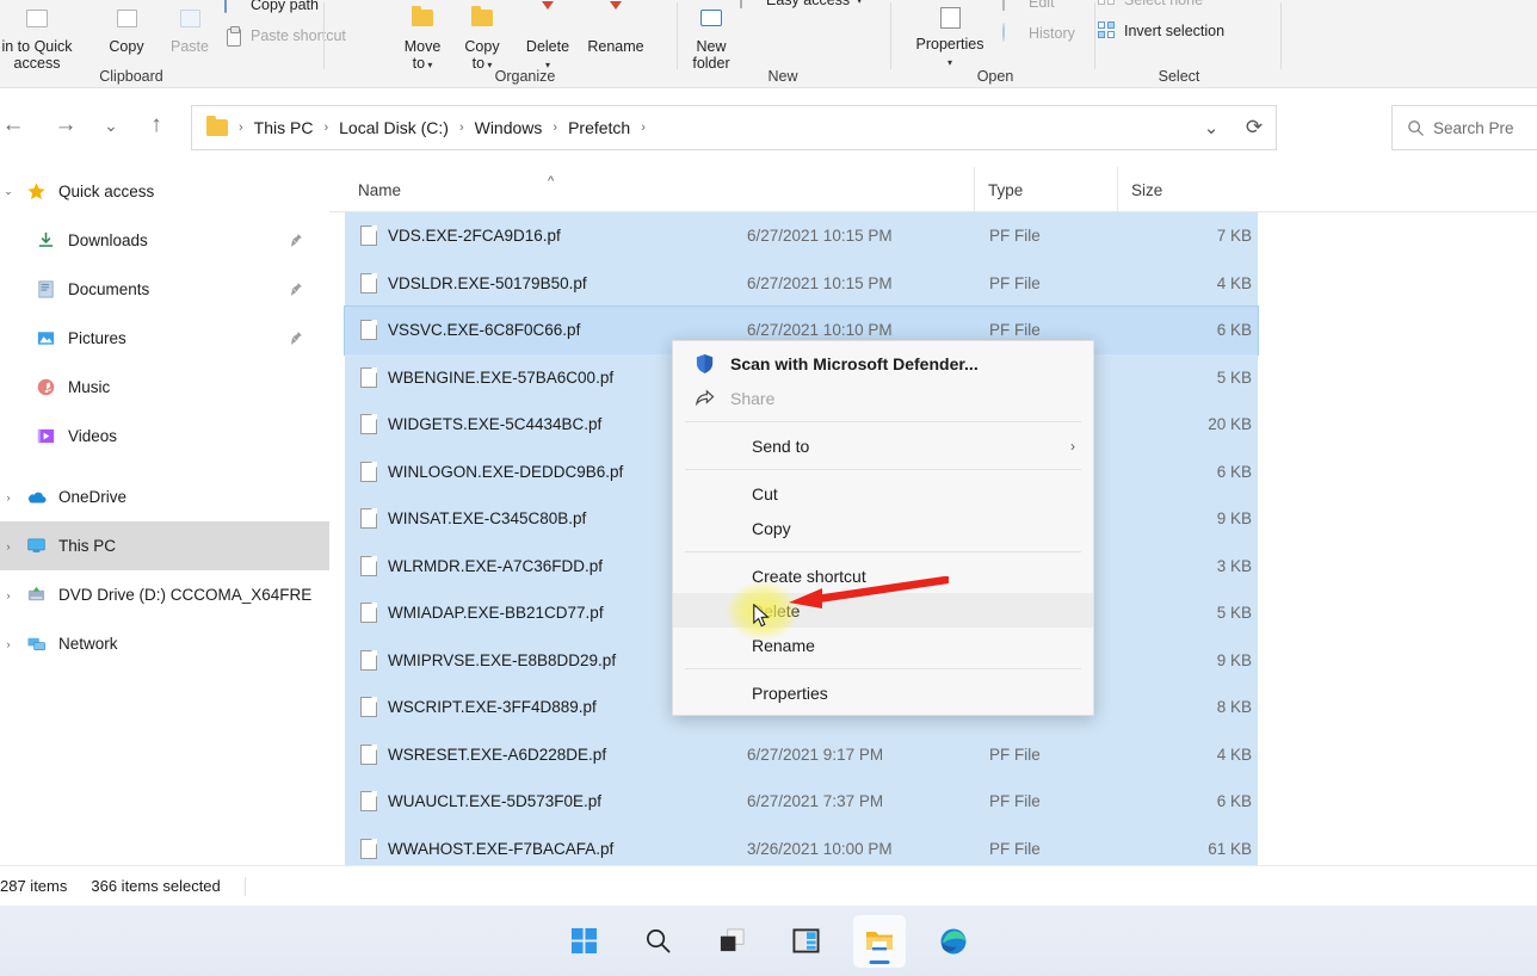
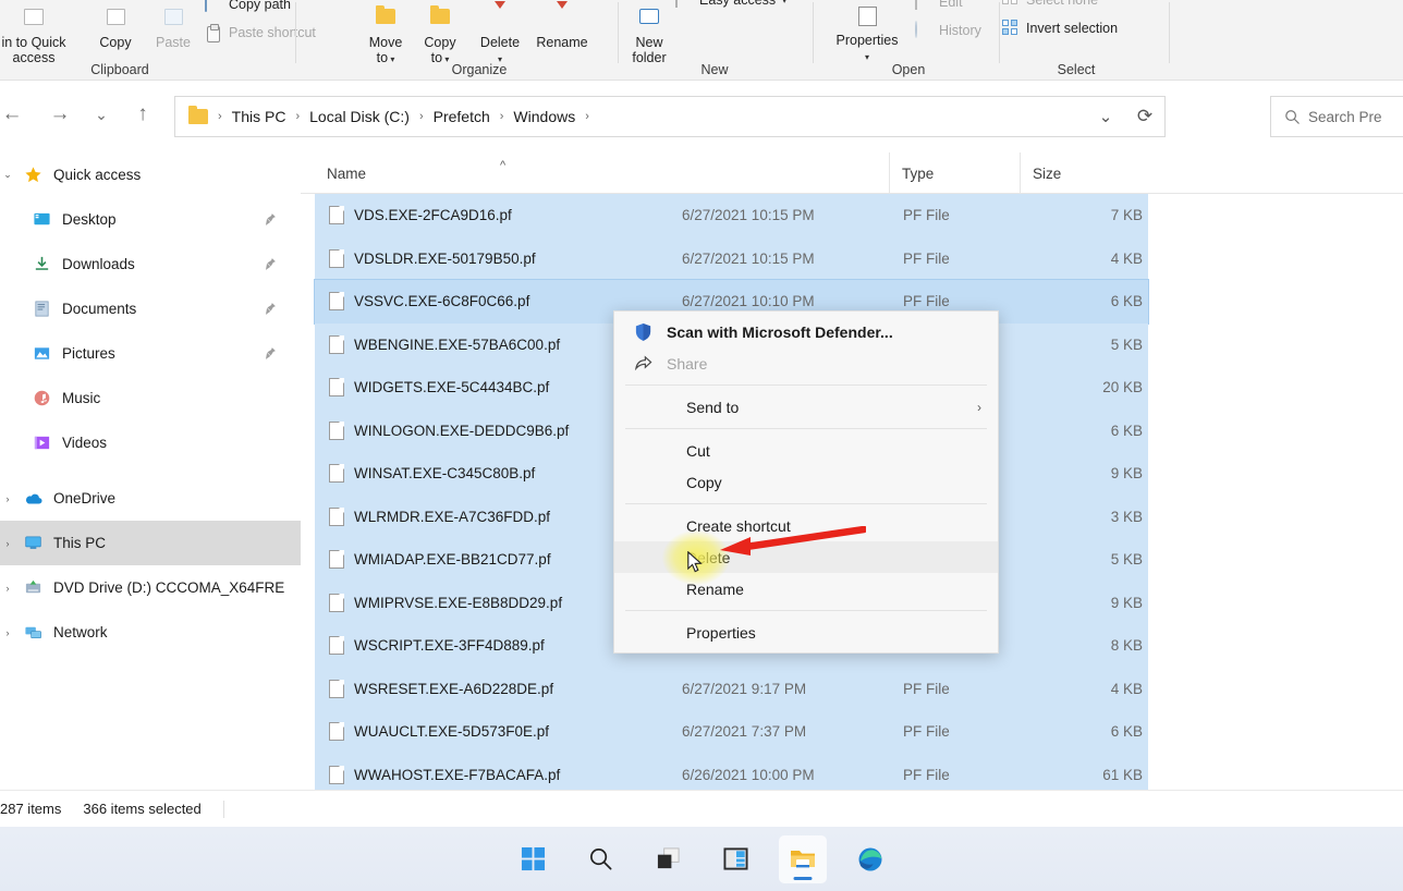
  in to Quick
  access
  Copy
  Paste
  Copy path
  Paste shorcut
  Clipboard
  Move
  to ▾
  Copy
  to ▾
  Delete
  ▾
  Rename
  Organize
  New
  folder
  Easy access
  ▾
  New
  Properties
  ▾
  Edit
  History
  Open
  Select none
  Invert selection
  Select
  ←
  →
  ⌄
  ↑
  ›
  This PC
  ›
  Local Disk (C:)
  ›
- Windows
+ Prefetch
  ›
- Prefetch
+ Windows
  ›
  ⌄
  ⟳
  Search Pre
  ⌄
  Quick access
+ Desktop
  Downloads
  Documents
  Pictures
  Music
  Videos
  ›
  OneDrive
  ›
  This PC
  ›
  DVD Drive (D:) CCCOMA_X64FRE
  ›
  Network
  Name
  ^
  Type
  Size
  VDS.EXE-2FCA9D16.pf
  6/27/2021 10:15 PM
  PF File
  7 KB
  VDSLDR.EXE-50179B50.pf
  6/27/2021 10:15 PM
  PF File
  4 KB
  VSSVC.EXE-6C8F0C66.pf
  6/27/2021 10:10 PM
  PF File
  6 KB
  WBENGINE.EXE-57BA6C00.pf
  5 KB
  WIDGETS.EXE-5C4434BC.pf
  20 KB
  WINLOGON.EXE-DEDDC9B6.pf
  6 KB
  WINSAT.EXE-C345C80B.pf
  9 KB
  WLRMDR.EXE-A7C36FDD.pf
  3 KB
  WMIADAP.EXE-BB21CD77.pf
  5 KB
  WMIPRVSE.EXE-E8B8DD29.pf
  9 KB
  WSCRIPT.EXE-3FF4D889.pf
  8 KB
  WSRESET.EXE-A6D228DE.pf
  6/27/2021 9:17 PM
  PF File
  4 KB
  WUAUCLT.EXE-5D573F0E.pf
  6/27/2021 7:37 PM
  PF File
  6 KB
  WWAHOST.EXE-F7BACAFA.pf
- 3/26/2021 10:00 PM
+ 6/26/2021 10:00 PM
  PF File
  61 KB
  Scan with Microsoft Defender...
  Share
  Send to
  ›
  Cut
  Copy
  Create shortcut
  Rename
  Properties
  287 items
  366 items selected
